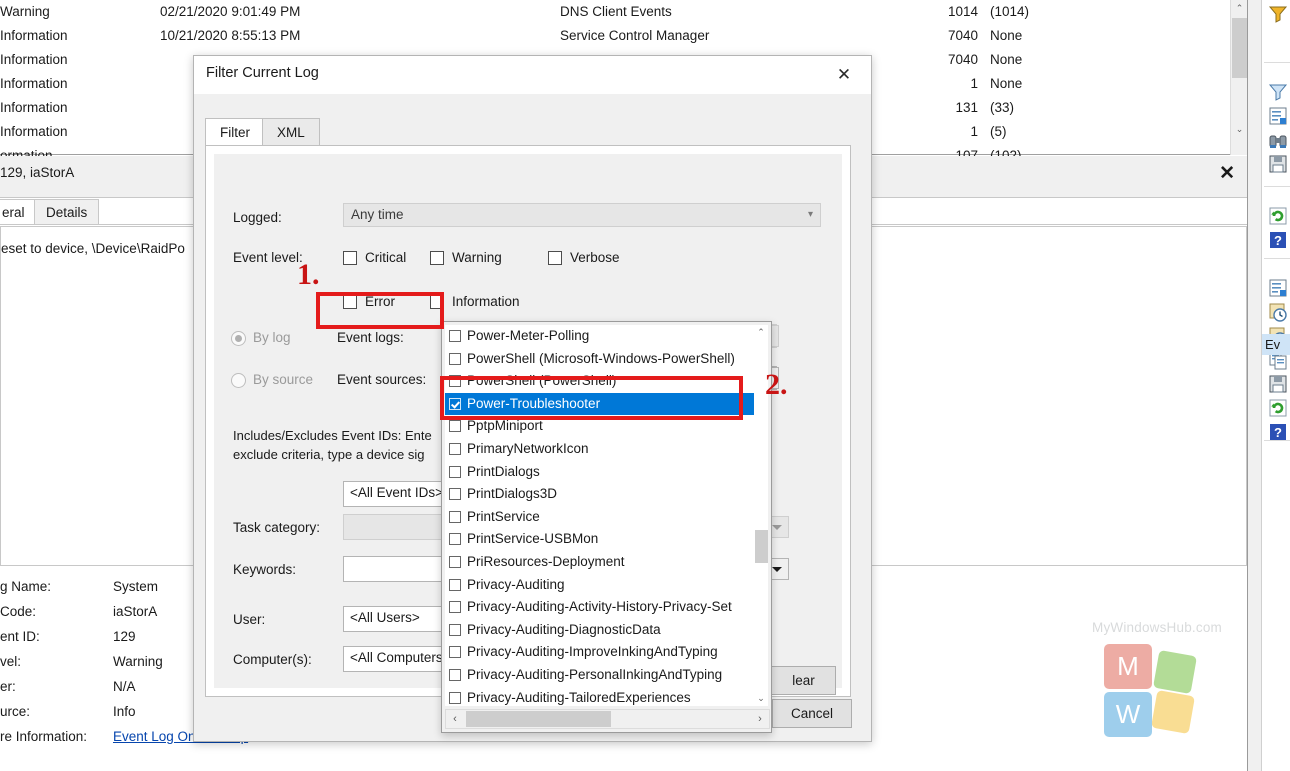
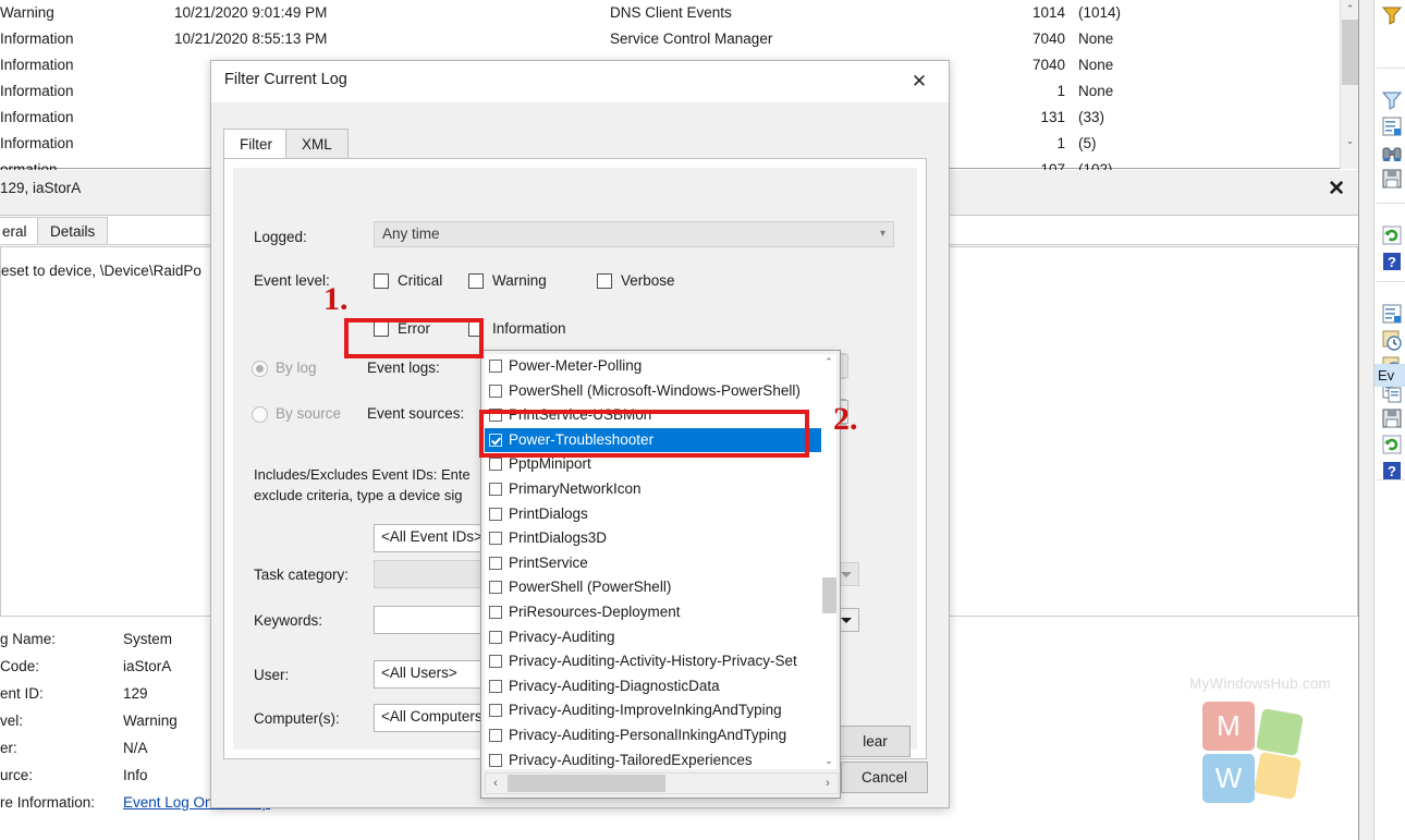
  Warning
- 02/21/2020 9:01:49 PM
+ 10/21/2020 9:01:49 PM
  DNS Client Events
  1014
  (1014)
  Information
  10/21/2020 8:55:13 PM
  Service Control Manager
  7040
  None
  Information
  7040
  None
  Information
  1
  None
  Information
  131
  (33)
  Information
  1
  (5)
  ⌃
  ⌄
  129, iaStorA
  ✕
  eral
  Details
  eset to device, \Device\RaidPo
  g Name:
  System
  Code:
  iaStorA
  ent ID:
  129
  vel:
  Warning
  er:
  N/A
  urce:
  Info
  re Information:
  ?
  ?
  Ev
  MyWindowsHub.com
  M
  W
  Filter Current Log
  ✕
  Filter
  XML
  Logged:
  Any time
  ▾
  Event level:
  Critical
  Warning
  Verbose
  Error
  Information
  By log
  By source
  Event logs:
  Event sources:
  Includes/Excludes Event IDs: Ente
  exclude criteria, type a device sig
  <All Event IDs>
  Task category:
  Keywords:
  User:
  <All Users>
  Computer(s):
  <All Computers
  lear
  Cancel
  Power-Meter-Polling
  PowerShell (Microsoft-Windows-PowerShell)
- PowerShell (PowerShell)
+ PrintService-USBMon
  Power-Troubleshooter
  PptpMiniport
  PrimaryNetworkIcon
  PrintDialogs
  PrintDialogs3D
  PrintService
- PrintService-USBMon
+ PowerShell (PowerShell)
  PriResources-Deployment
  Privacy-Auditing
  Privacy-Auditing-Activity-History-Privacy-Set
  Privacy-Auditing-DiagnosticData
  Privacy-Auditing-ImproveInkingAndTyping
  Privacy-Auditing-PersonalInkingAndTyping
  Privacy-Auditing-TailoredExperiences
  ⌃
  ⌄
  ‹
  ›
  1.
  2.
